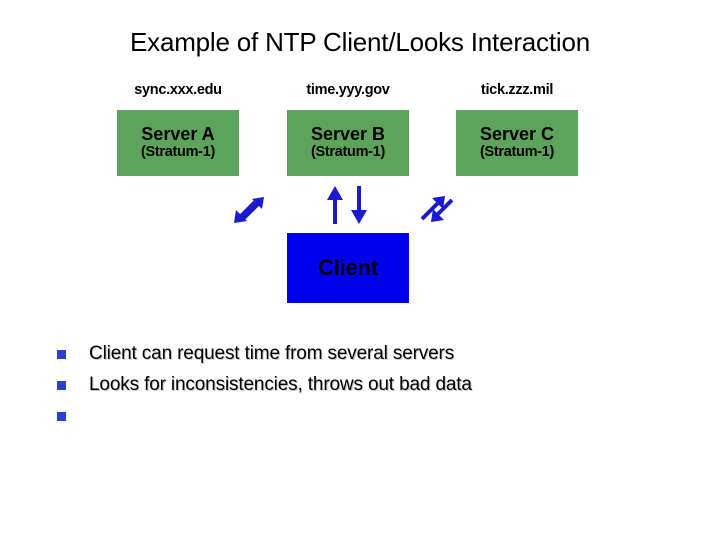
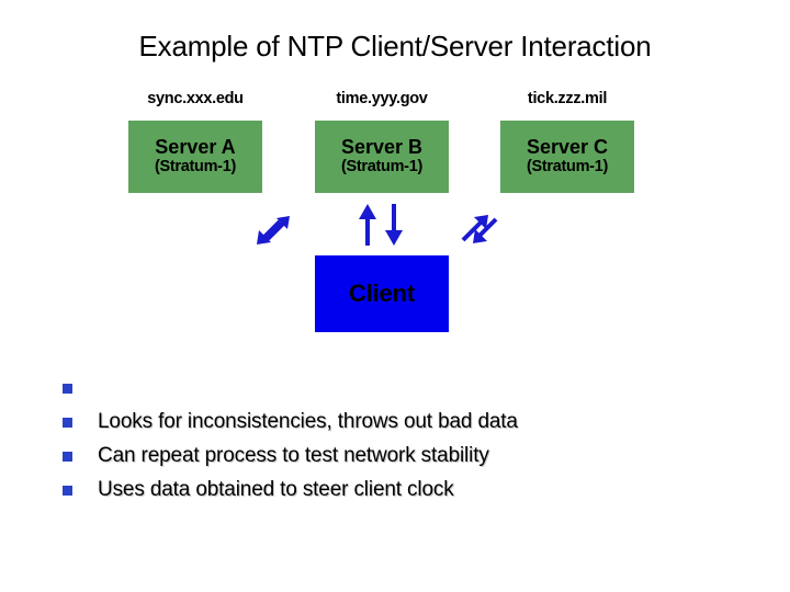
- Example of NTP Client/Looks Interaction
+ Example of NTP Client/Server Interaction
  sync.xxx.edu
  Server A
  (Stratum-1)
  time.yyy.gov
  Server B
  (Stratum-1)
  tick.zzz.mil
  Server C
  (Stratum-1)
  Client
- Client can request time from several servers
  Looks for inconsistencies, throws out bad data
+ Can repeat process to test network stability
+ Uses data obtained to steer client clock
